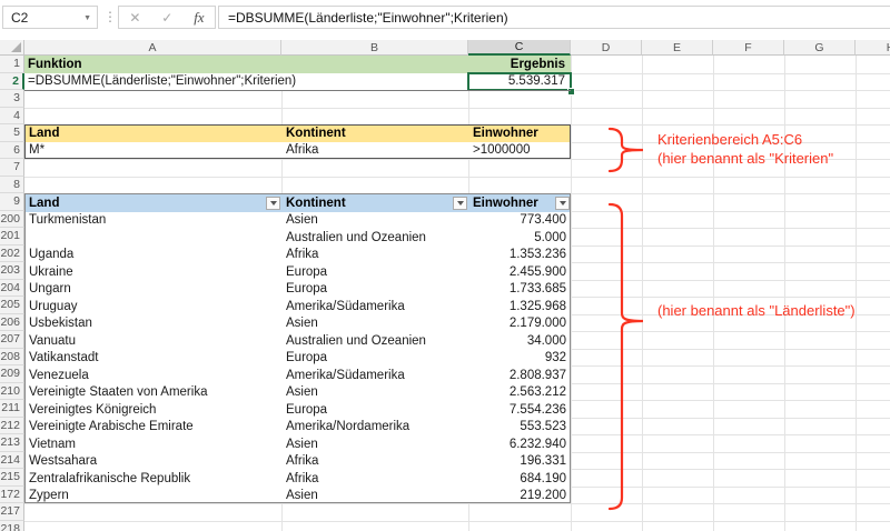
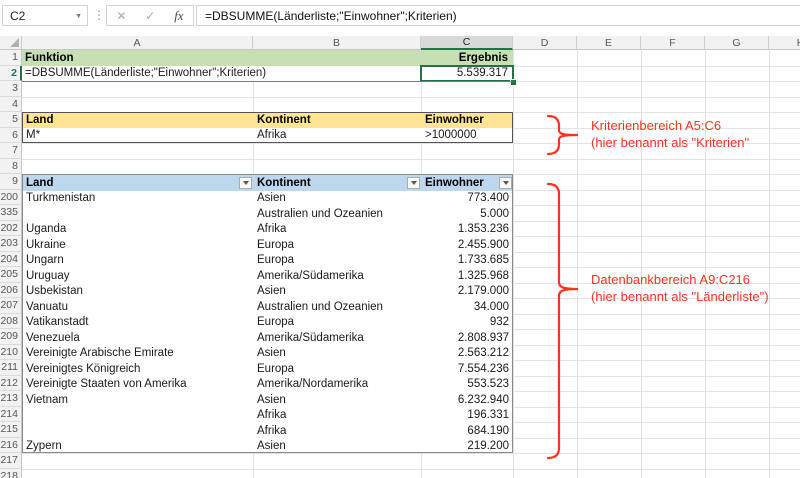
  C2
  ⋮
  ✕
  ✓
  fx
  =DBSUMME(Länderliste;"Einwohner";Kriterien)
  A
  B
  C
  D
  E
  F
  G
  1
  2
  3
  4
  5
  6
  7
  8
  9
  200
- 201
+ 335
  202
  203
  204
  205
  206
  207
  208
  209
  210
  211
  212
  213
  214
  215
- 172
+ 216
  217
  218
  Funktion
  Ergebnis
  =DBSUMME(Länderliste;"Einwohner";Kriterien)
  5.539.317
  Land
  Kontinent
  Einwohner
  M*
  Afrika
  >1000000
  Land
  Kontinent
  Einwohner
  Turkmenistan
  Asien
  773.400
  Australien und Ozeanien
  5.000
  Uganda
  Afrika
  1.353.236
  Ukraine
  Europa
  2.455.900
  Ungarn
  Europa
  1.733.685
  Uruguay
  Amerika/Südamerika
  1.325.968
  Usbekistan
  Asien
  2.179.000
  Vanuatu
  Australien und Ozeanien
  34.000
  Vatikanstadt
  Europa
  932
  Venezuela
  Amerika/Südamerika
  2.808.937
- Vereinigte Staaten von Amerika
+ Vereinigte Arabische Emirate
  Asien
  2.563.212
  Vereinigtes Königreich
  Europa
  7.554.236
- Vereinigte Arabische Emirate
+ Vereinigte Staaten von Amerika
  Amerika/Nordamerika
  553.523
  Vietnam
  Asien
  6.232.940
- Westsahara
  Afrika
  196.331
- Zentralafrikanische Republik
  Afrika
  684.190
  Zypern
  Asien
  219.200
  Kriterienbereich A5:C6
  (hier benannt als "Kriterien"
+ Datenbankbereich A9:C216
  (hier benannt als "Länderliste")
